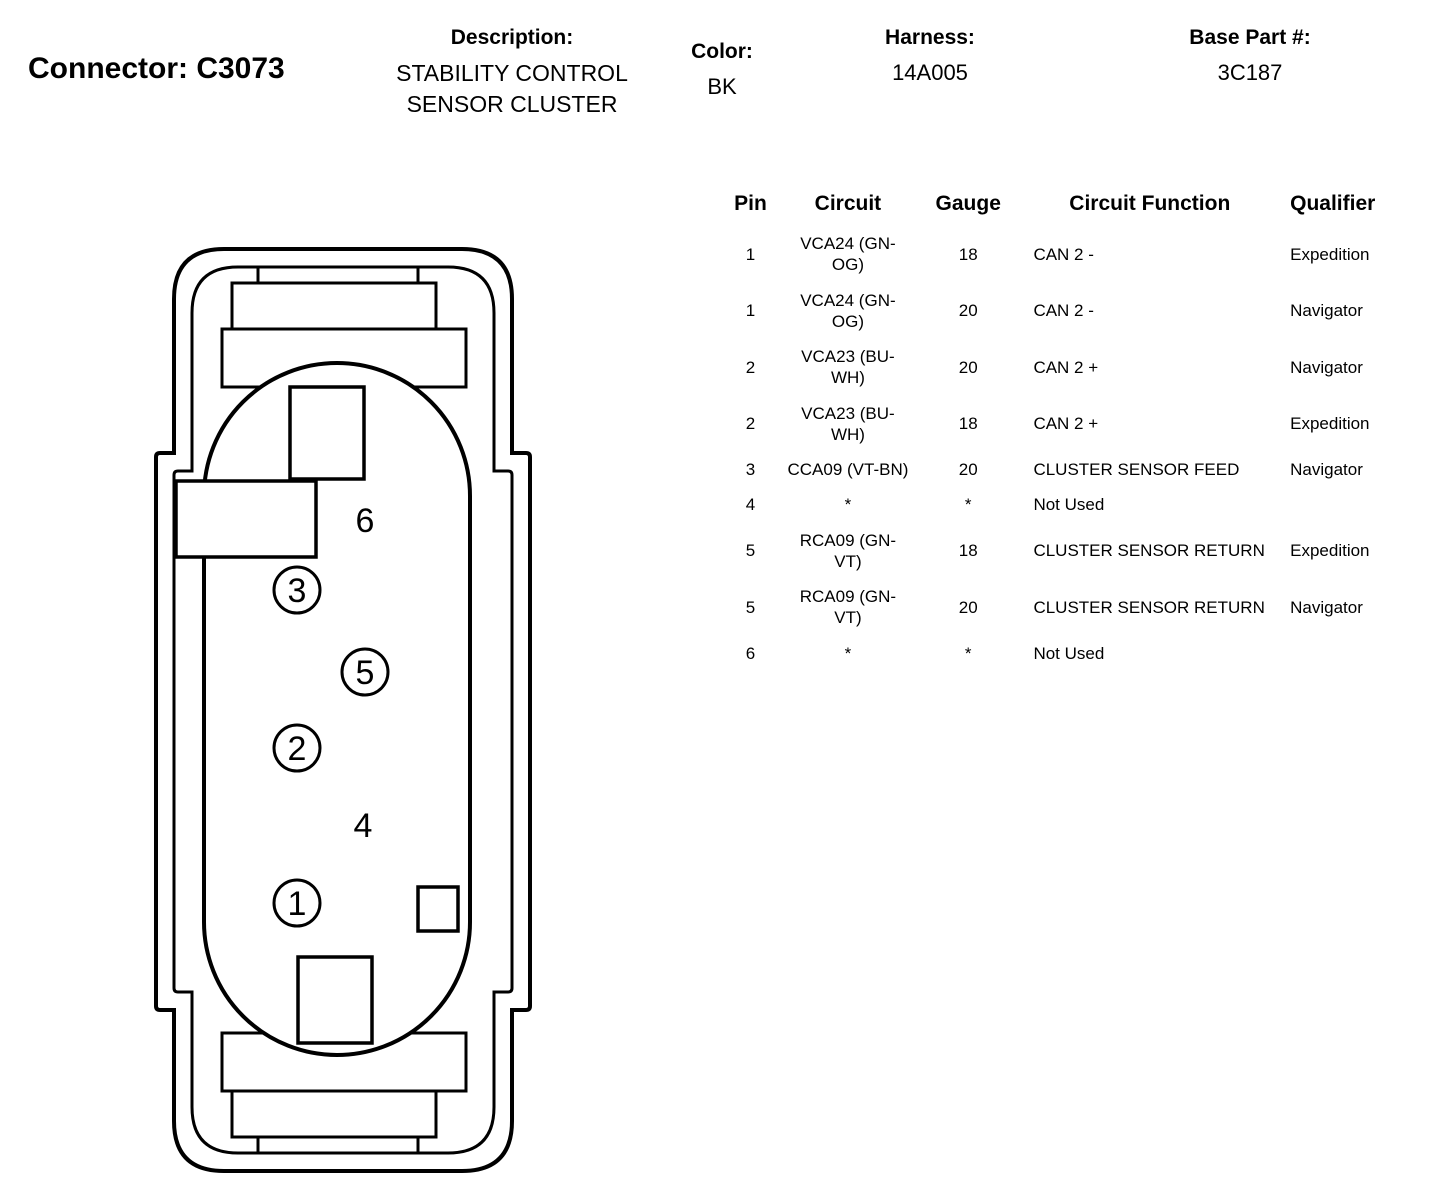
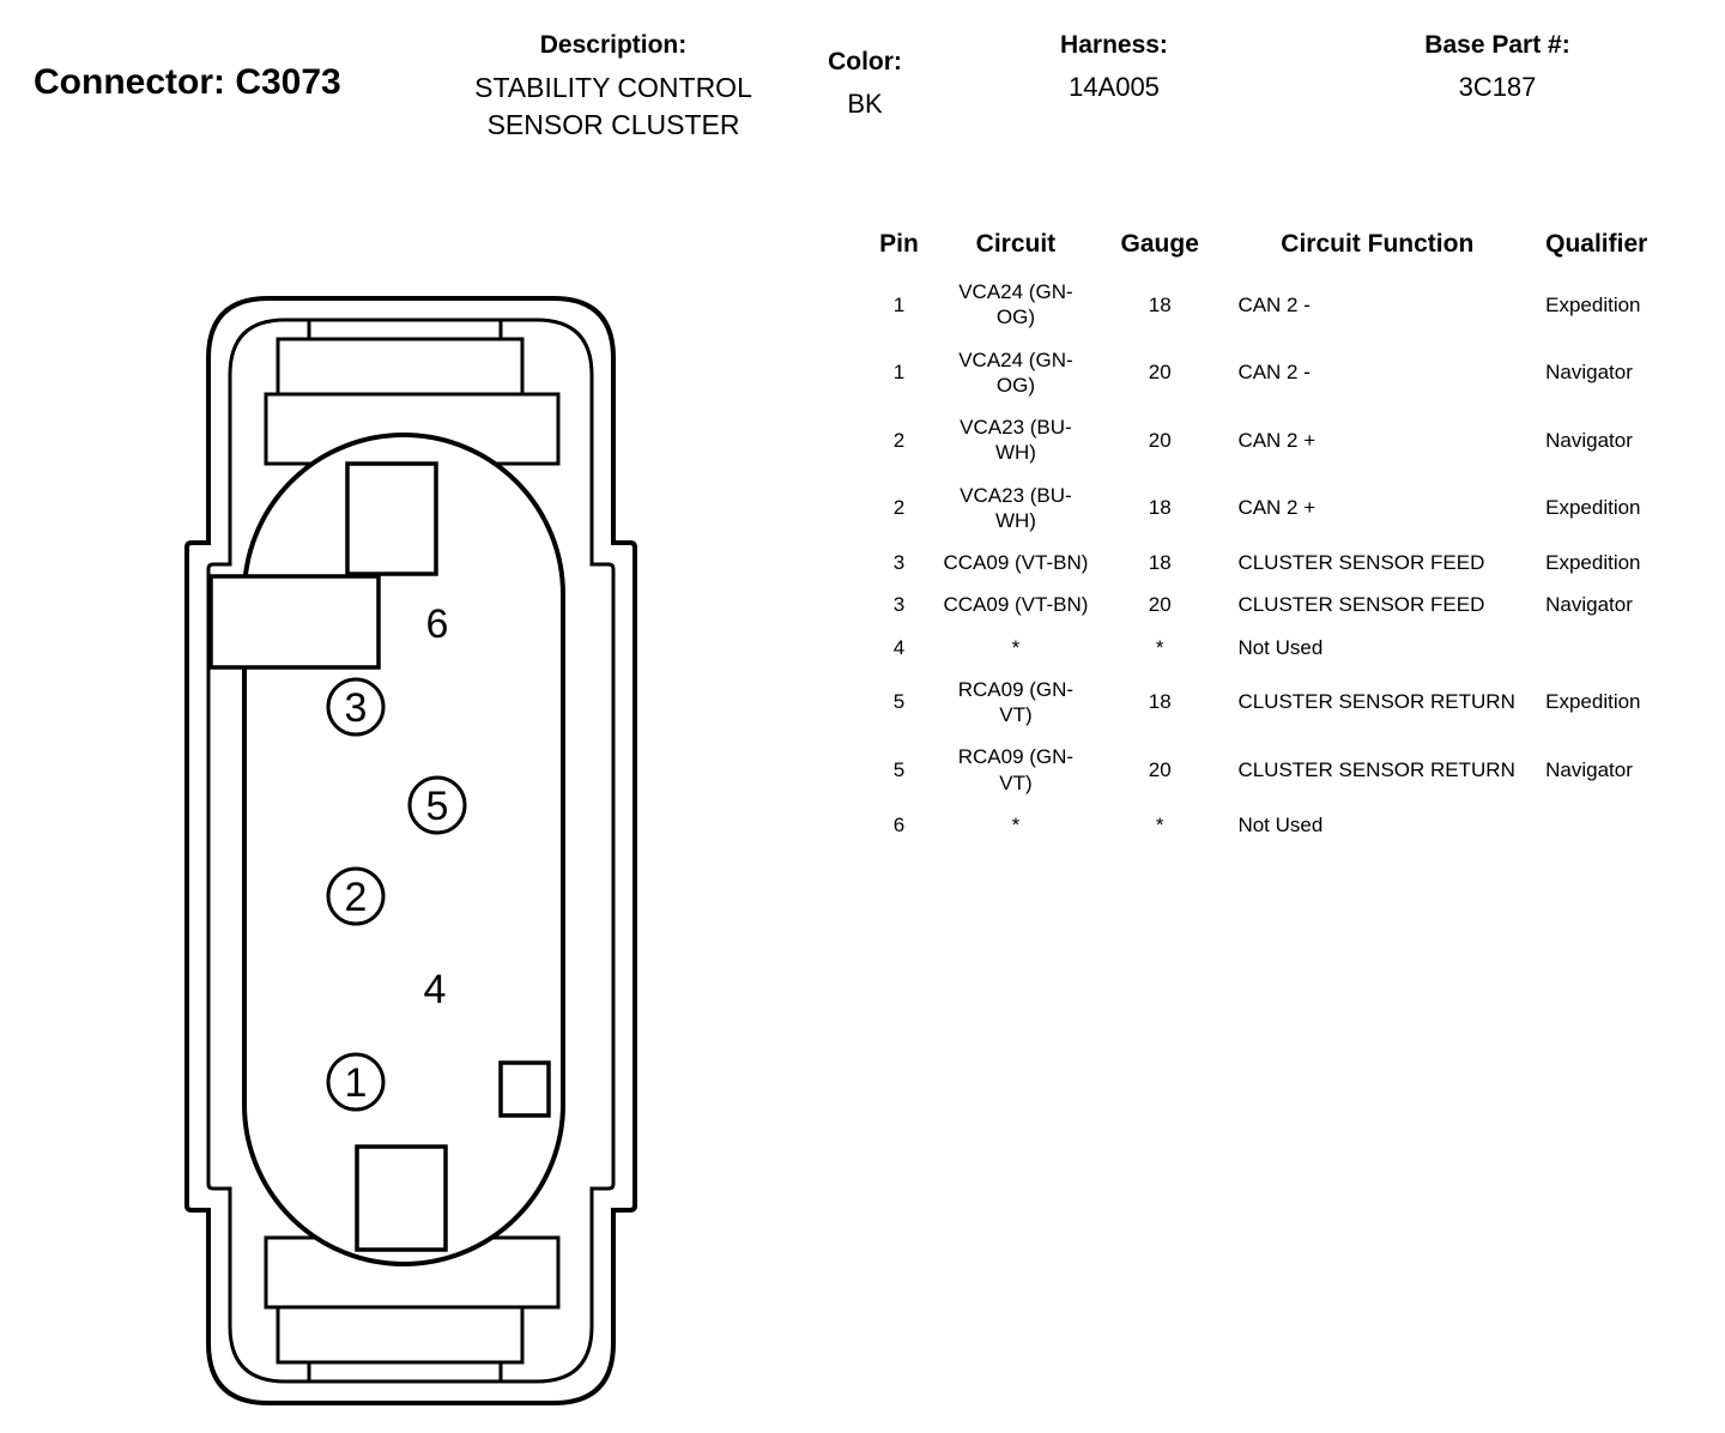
  Connector: C3073
  Description:
  STABILITY CONTROL SENSOR CLUSTER
  Color:
  BK
  Harness:
  14A005
  Base Part #:
  3C187
  6
  3
  5
  2
  4
  1
  Pin	Circuit	Gauge	Circuit Function	Qualifier
  1	VCA24 (GN-OG)	18	CAN 2 -	Expedition
  1	VCA24 (GN-OG)	20	CAN 2 -	Navigator
  2	VCA23 (BU-WH)	20	CAN 2 +	Navigator
  2	VCA23 (BU-WH)	18	CAN 2 +	Expedition
+ 3	CCA09 (VT-BN)	18	CLUSTER SENSOR FEED	Expedition
  3	CCA09 (VT-BN)	20	CLUSTER SENSOR FEED	Navigator
  4	*	*	Not Used
  5	RCA09 (GN-VT)	18	CLUSTER SENSOR RETURN	Expedition
  5	RCA09 (GN-VT)	20	CLUSTER SENSOR RETURN	Navigator
  6	*	*	Not Used
